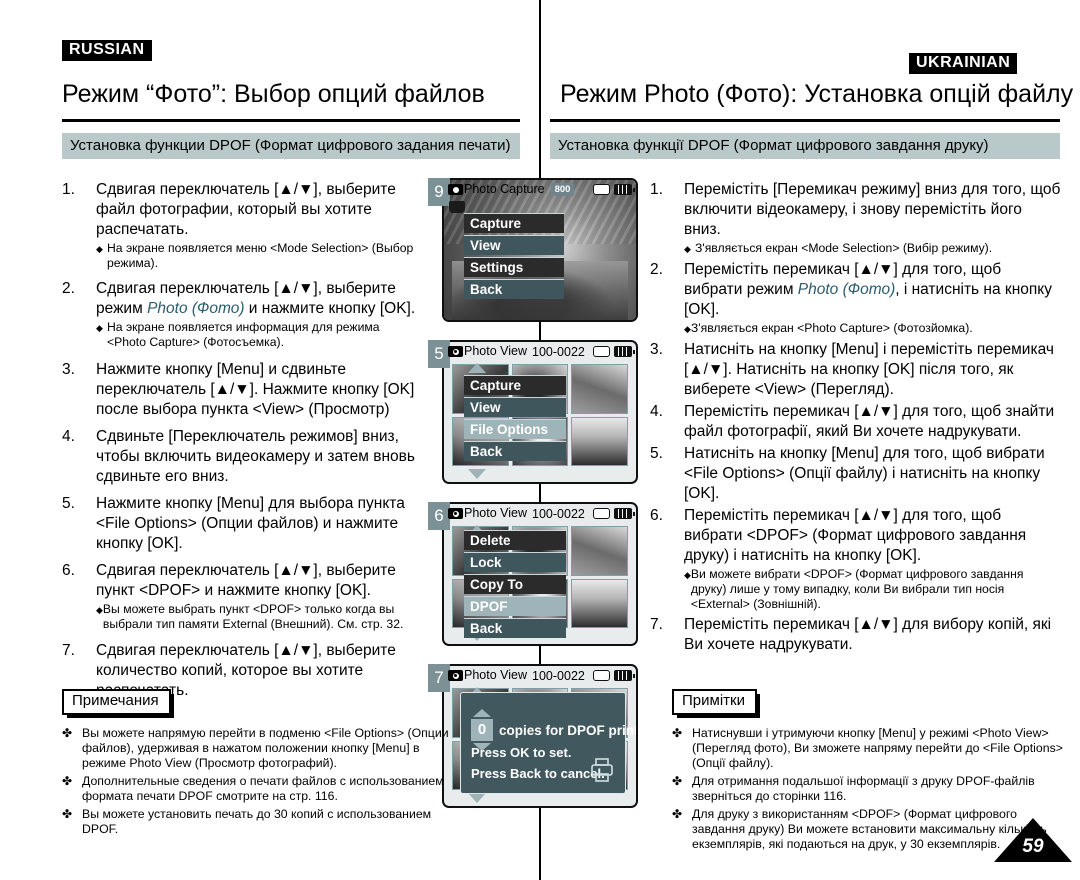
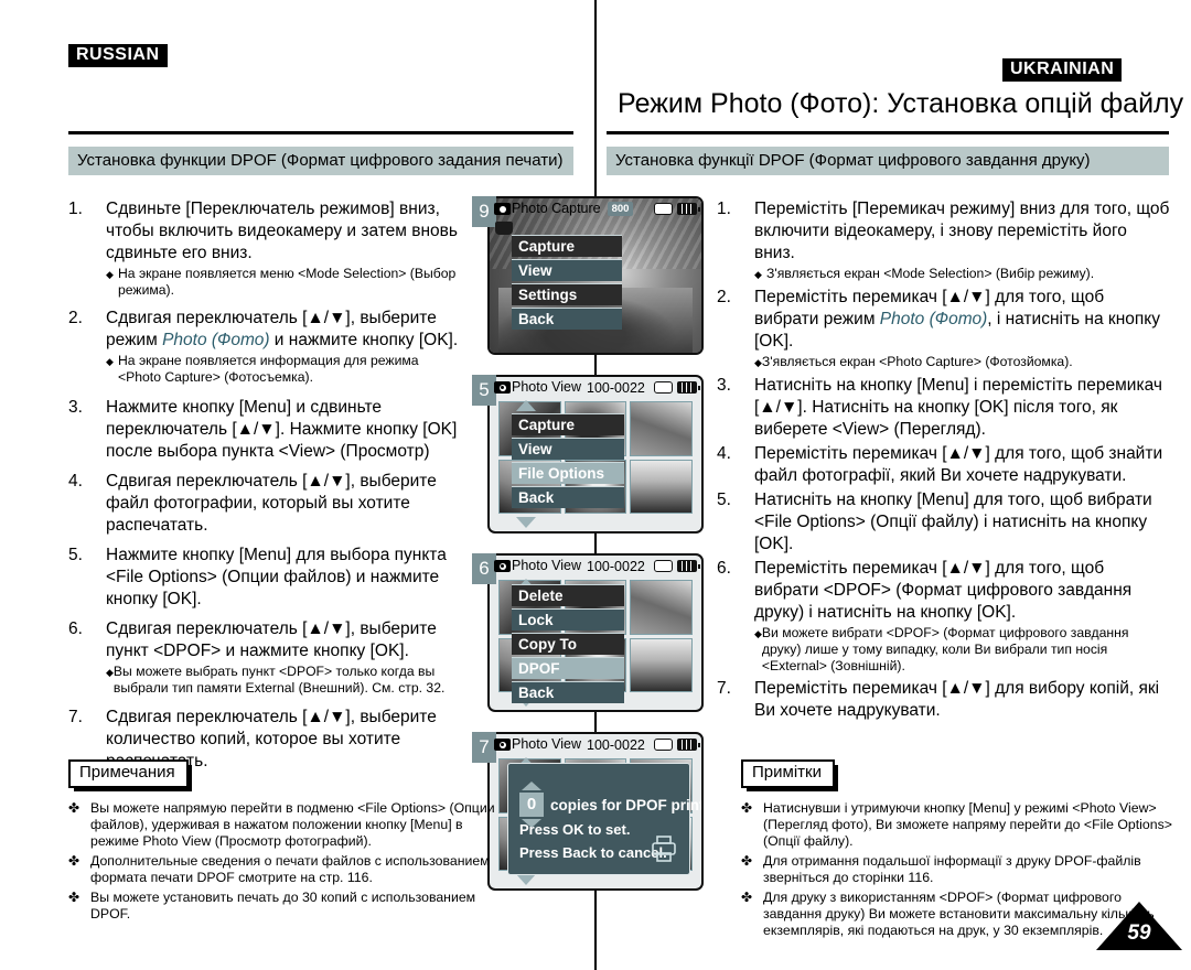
  RUSSIAN
  UKRAINIAN
- Режим “Фото”: Выбор опций файлов
  Режим Photo (Фото): Установка опцій файлу
  Установка функции DPOF (Формат цифрового задания печати)
  Установка функції DPOF (Формат цифрового завдання друку)
  1.
- Сдвигая переключатель [▲/▼], выберите файл фотографии, который вы хотите распечатать.
+ Сдвиньте [Переключатель режимов] вниз, чтобы включить видеокамеру и затем вновь сдвиньте его вниз.
  ◆
  На экране появляется меню <Mode Selection> (Выбор режима).
  2.
  Сдвигая переключатель [▲/▼], выберите режим Photo (Фото) и нажмите кнопку [OK].
  ◆
  На экране появляется информация для режима <Photo Capture> (Фотосъемка).
  3.
  Нажмите кнопку [Menu] и сдвиньте переключатель [▲/▼]. Нажмите кнопку [OK] после выбора пункта <View> (Просмотр)
  4.
- Сдвиньте [Переключатель режимов] вниз, чтобы включить видеокамеру и затем вновь сдвиньте его вниз.
+ Сдвигая переключатель [▲/▼], выберите файл фотографии, который вы хотите распечатать.
  5.
  Нажмите кнопку [Menu] для выбора пункта <File Options> (Опции файлов) и нажмите кнопку [OK].
  6.
  Сдвигая переключатель [▲/▼], выберите пункт <DPOF> и нажмите кнопку [OK].
  ◆
  Вы можете выбрать пункт <DPOF> только когда вы выбрали тип памяти External (Внешний). См. стр. 32.
  7.
  Сдвигая переключатель [▲/▼], выберите количество копий, которое вы хотите ть.
  9
  Photo Capture
  800
  Capture
  View
  Settings
  Back
  5
  Photo View
  100-0022
  Capture
  View
  File Options
  Back
  6
  Photo View
  100-0022
  Delete
  Lock
  Copy To
  DPOF
  Back
  7
  Photo View
  100-0022
  0
  copies for DPOF prin
  Press OK to set.
  Press Back to cance
  1.
  Перемістіть [Перемикач режиму] вниз для того, щоб включити відеокамеру, і знову перемістіть його вниз.
  ◆
  З'являється екран <Mode Selection> (Вибір режиму).
  2.
  Перемістіть перемикач [▲/▼] для того, щоб вибрати режим Photo (Фото), і натисніть на кнопку [OK].
  ◆
  З'являється екран <Photo Capture> (Фотозйомка).
  3.
  Натисніть на кнопку [Menu] і перемістіть перемикач [▲/▼]. Натисніть на кнопку [OK] після того, як виберете <View> (Перегляд).
  4.
  Перемістіть перемикач [▲/▼] для того, щоб знайти файл фотографії, який Ви хочете надрукувати.
  5.
  Натисніть на кнопку [Menu] для того, щоб вибрати <File Options> (Опції файлу) і натисніть на кнопку [OK].
  6.
  Перемістіть перемикач [▲/▼] для того, щоб вибрати <DPOF> (Формат цифрового завдання друку) і натисніть на кнопку [OK].
  ◆
  Ви можете вибрати <DPOF> (Формат цифрового завдання друку) лише у тому випадку, коли Ви вибрали тип носія <External> (Зовнішній).
  7.
  Перемістіть перемикач [▲/▼] для вибору копій, які Ви хочете надрукувати.
  Примечания
  ✤
  Вы можете напрямую перейти в подменю <File Options> (Опции файлов), удерживая в нажатом положении кнопку [Menu] в режиме Photo View (Просмотр фотографий).
  ✤
  Дополнительные сведения о печати файлов с использованием формата печати DPOF смотрите на стр. 116.
  ✤
  Вы можете установить печать до 30 копий с использованием DPOF.
  Примітки
  ✤
  Натиснувши і утримуючи кнопку [Menu] у режимі <Photo View> (Перегляд фото), Ви зможете напряму перейти до <File Options> (Опції файлу).
  ✤
  Для отримання подальшої інформації з друку DPOF-файлів зверніться до сторінки 116.
  ✤
  Для друку з використанням <DPOF> (Формат цифрового завдання друку) Ви можете встановити максимальну кількість екземплярів, які подаються на друк, у 30 екземплярів.
  59
